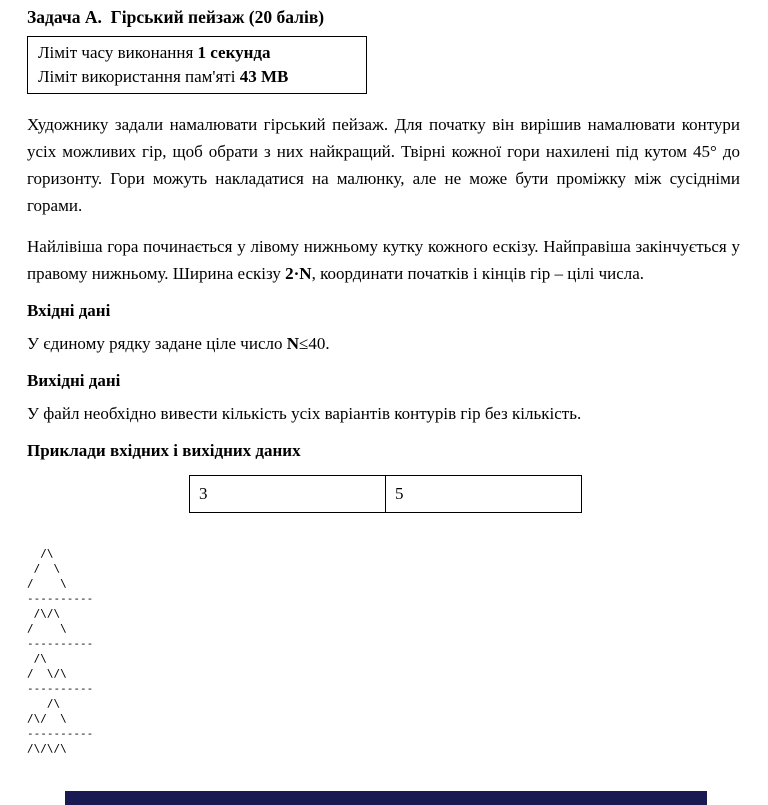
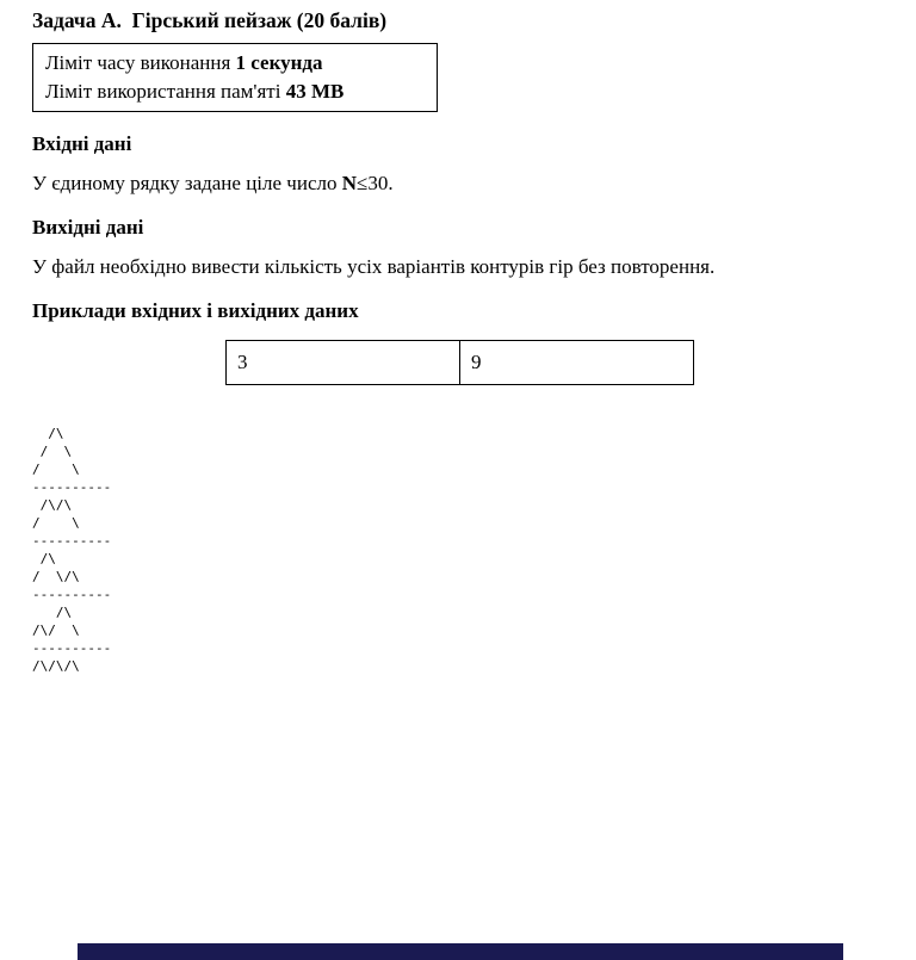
  Задача А. Гірський пейзаж (20 балів)
  Ліміт часу виконання 1 секунда
  Ліміт використання пам'яті 43 MB
- Художнику задали намалювати гірський пейзаж. Для початку він вирішив намалювати контури усіх можливих гір, щоб обрати з них найкращий. Твірні кожної гори нахилені під кутом 45° до горизонту. Гори можуть накладатися на малюнку, але не може бути проміжку між сусідніми горами.
- Найлівіша гора починається у лівому нижньому кутку кожного ескізу. Найправіша закінчується у правому нижньому. Ширина ескізу 2·N, координати початків і кінців гір – цілі числа.
  Вхідні дані
- У єдиному рядку задане ціле число N≤40.
+ У єдиному рядку задане ціле число N≤30.
  Вихідні дані
- У файл необхідно вивести кількість усіх варіантів контурів гір без кількість.
+ У файл необхідно вивести кількість усіх варіантів контурів гір без повторення.
  Приклади вхідних і вихідних даних
- 3	5
+ 3	9
  /\
  / \
  / \
  ----------
  /\/\
  / \
  ----------
  /\
  / \/\
  ----------
  /\
  /\/ \
  ----------
  /\/\/\
